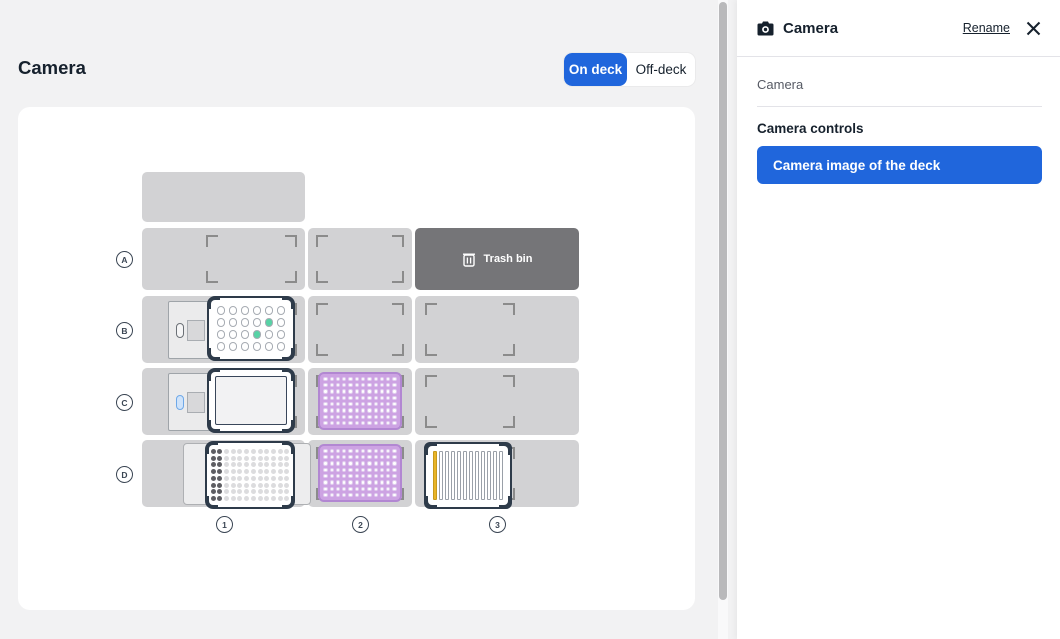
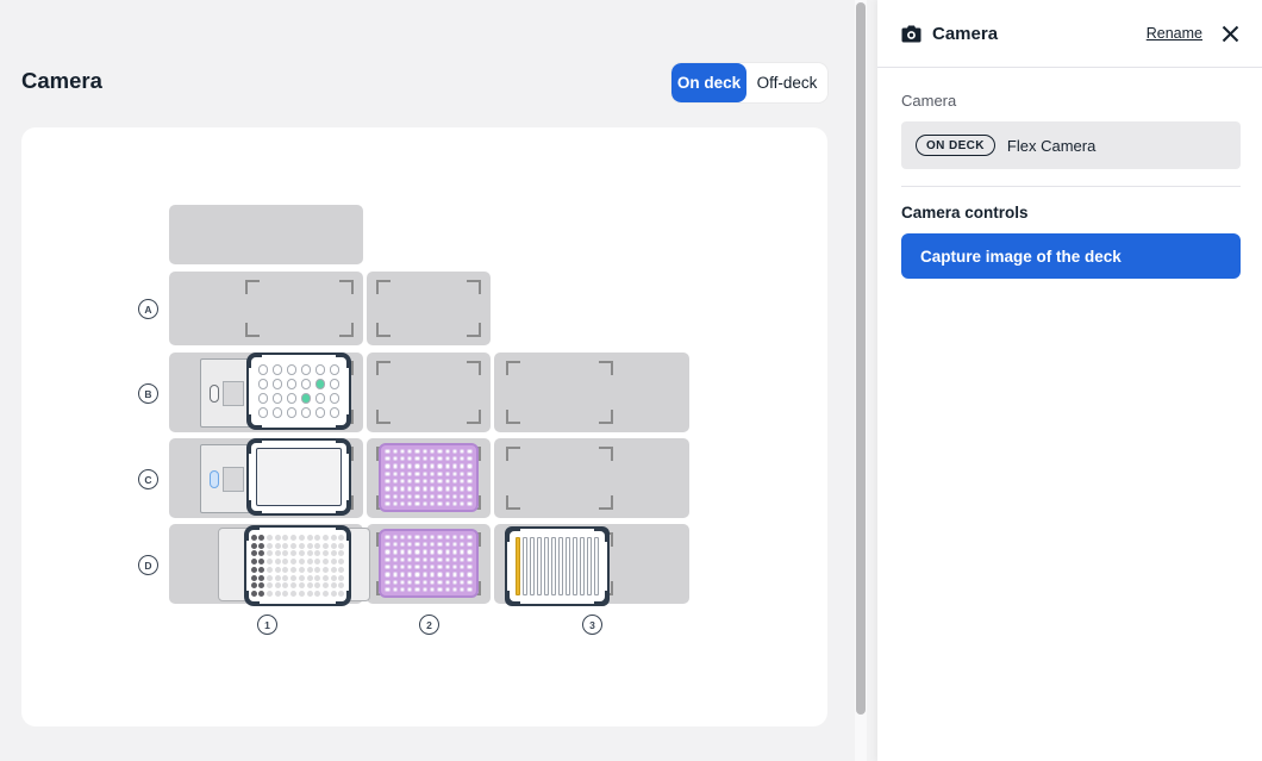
  Camera
  On deck
  Off-deck
- Trash bin
  A
  B
  C
  D
  1
  2
  3
  Camera
  Rename
  Camera
+ ON DECK
+ Flex Camera
  Camera controls
- Camera image of the deck
+ Capture image of the deck
